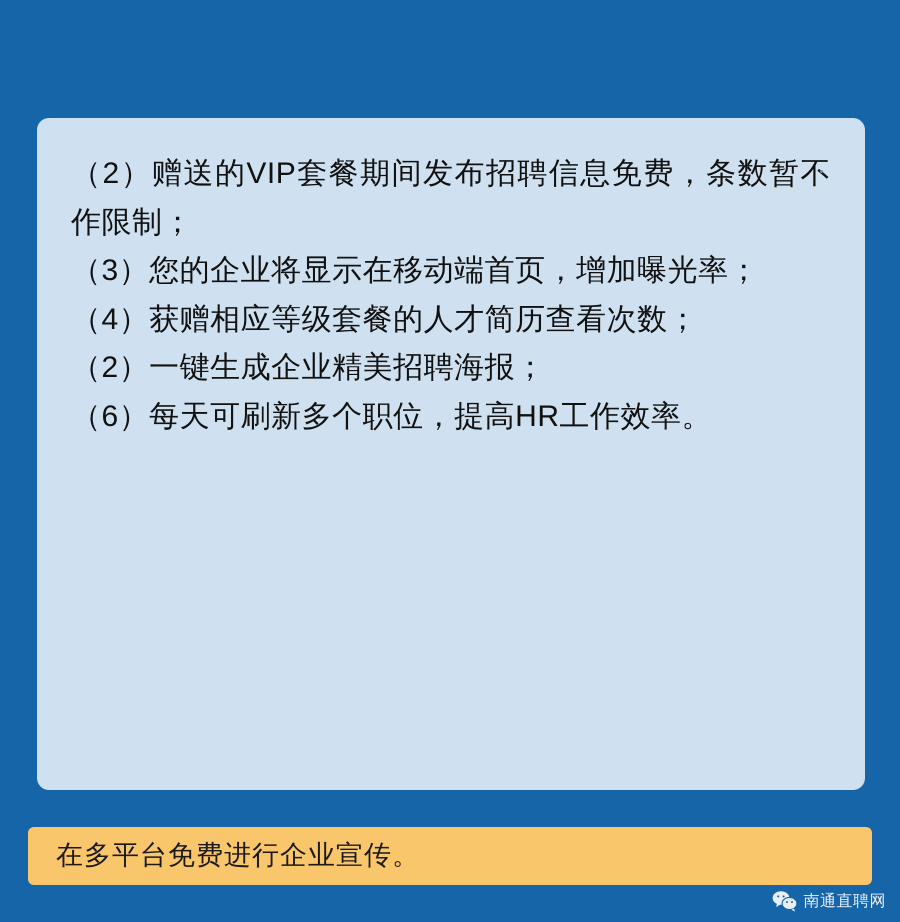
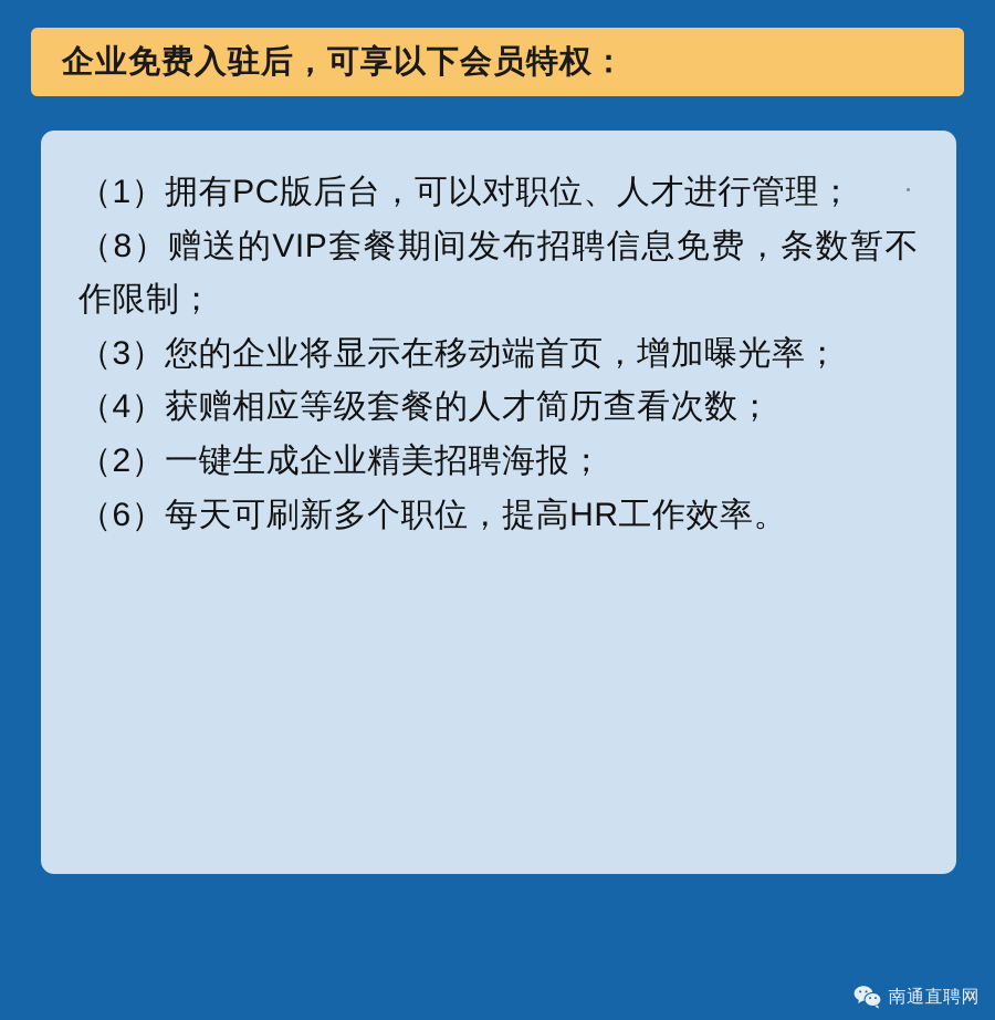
+ 企业免费入驻后，可享以下会员特权：
+ （1）拥有PC版后台，可以对职位、人才进行管理；
- （2）赠送的VIP套餐期间发布招聘信息免费，条数暂不作限制；
+ （8）赠送的VIP套餐期间发布招聘信息免费，条数暂不作限制；
  （3）您的企业将显示在移动端首页，增加曝光率；
  （4）获赠相应等级套餐的人才简历查看次数；
  （2）一键生成企业精美招聘海报；
  （6）每天可刷新多个职位，提高HR工作效率。
- 在多平台免费进行企业宣传。
  南通直聘网
